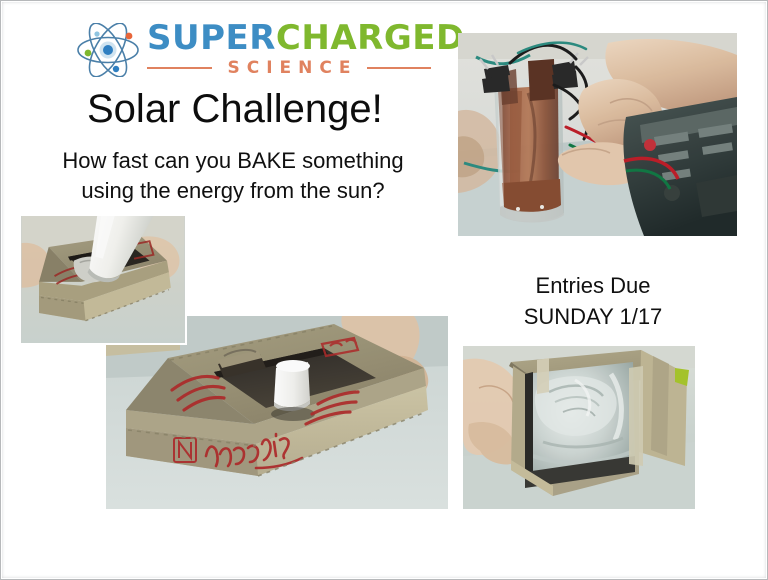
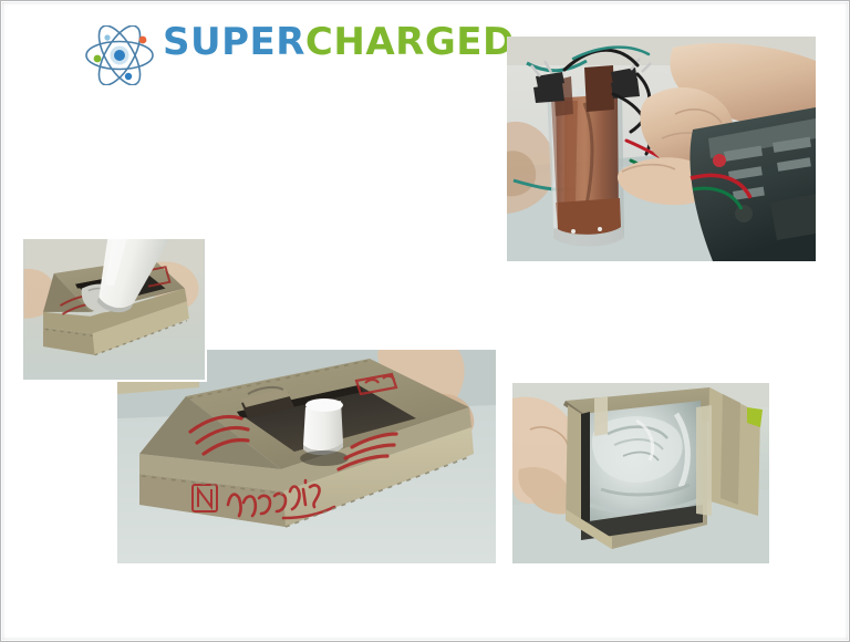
  SUPERCHARGED
- SCIENCE
- Solar Challenge!
- How fast can you BAKE something
- using the energy from the sun?
- Entries Due
- SUNDAY 1/17
